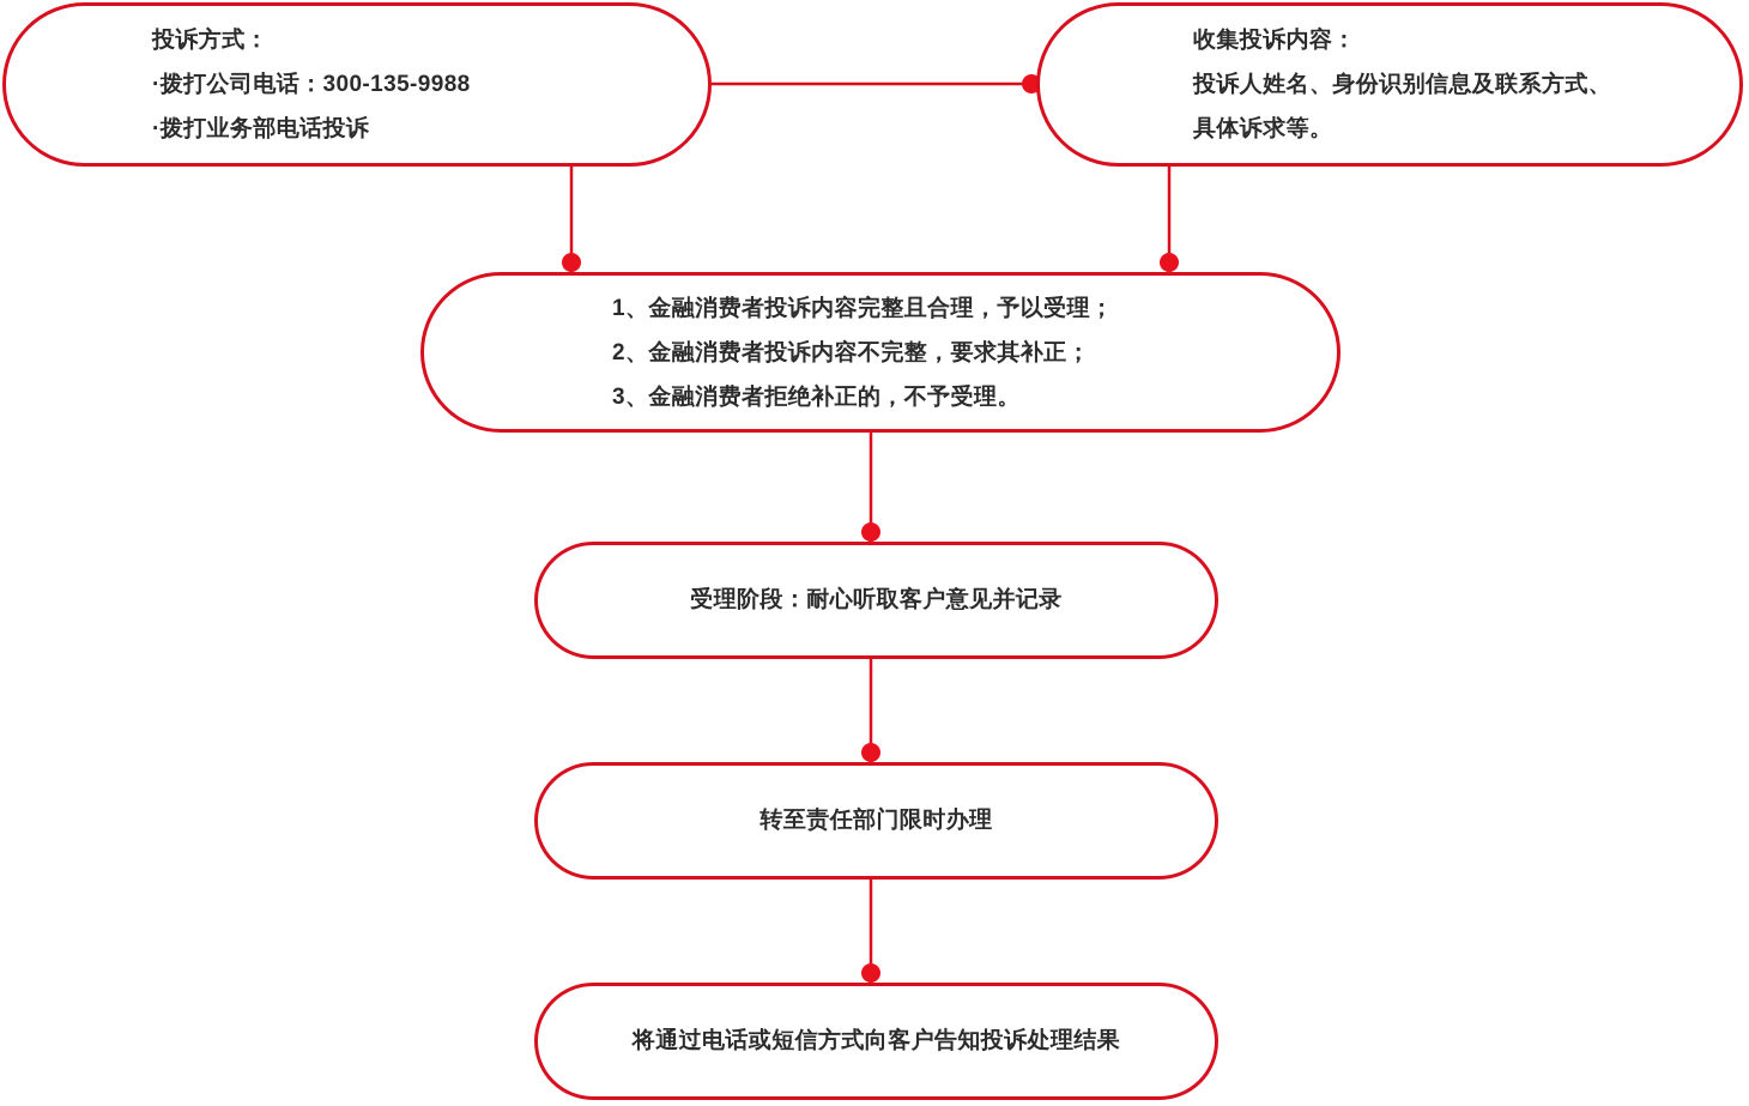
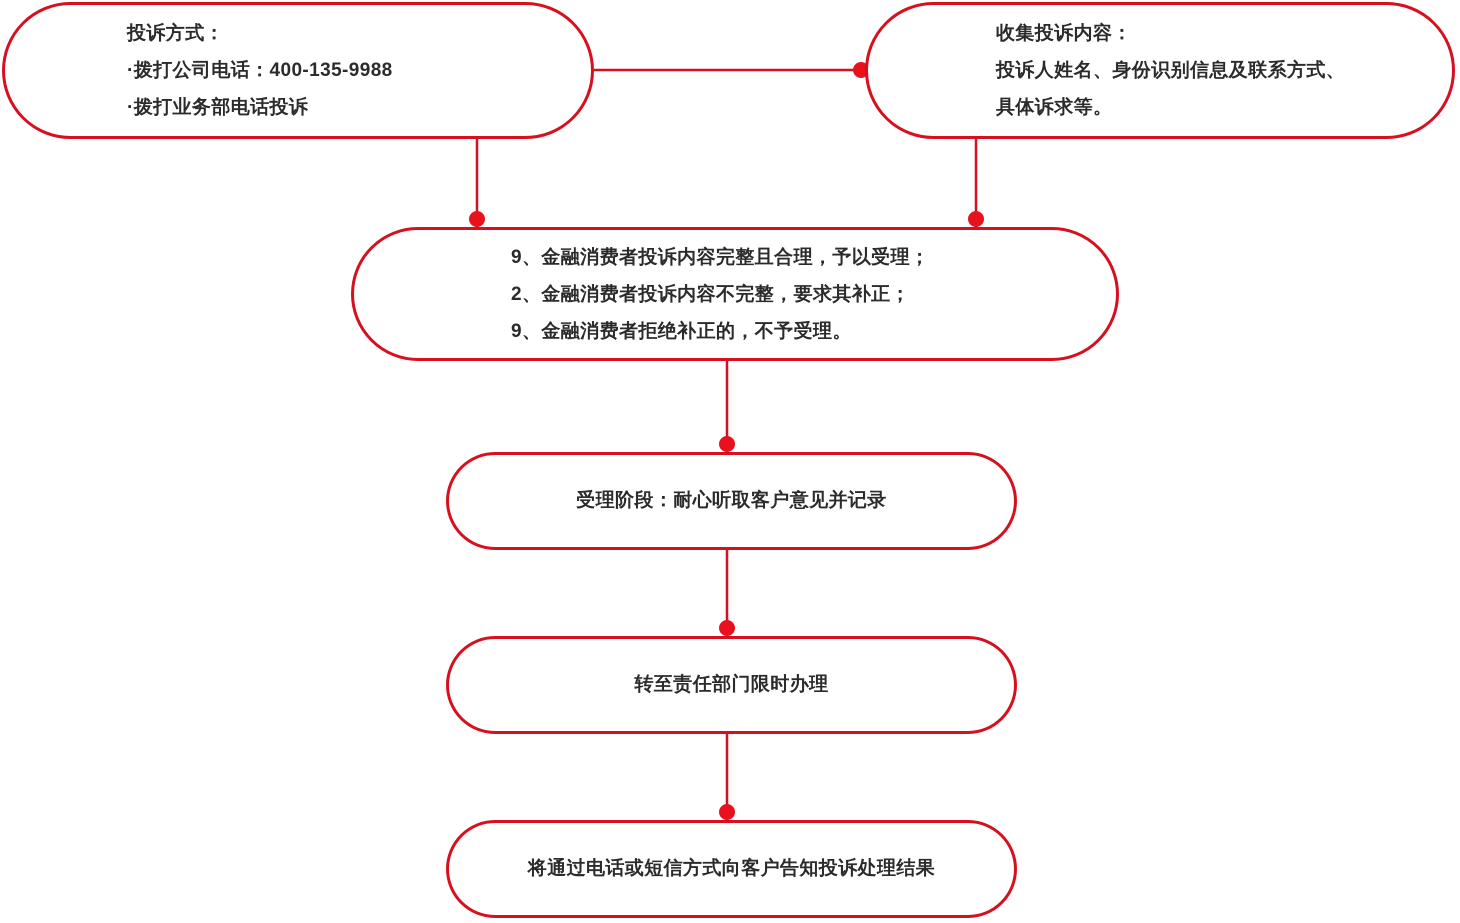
  投诉方式：
- ·拨打公司电话：300-135-9988
+ ·拨打公司电话：400-135-9988
  ·拨打业务部电话投诉
  收集投诉内容：
  投诉人姓名、身份识别信息及联系方式、
  具体诉求等。
- 1、金融消费者投诉内容完整且合理，予以受理；
+ 9、金融消费者投诉内容完整且合理，予以受理；
  2、金融消费者投诉内容不完整，要求其补正；
- 3、金融消费者拒绝补正的，不予受理。
+ 9、金融消费者拒绝补正的，不予受理。
  受理阶段：耐心听取客户意见并记录
  转至责任部门限时办理
  将通过电话或短信方式向客户告知投诉处理结果
